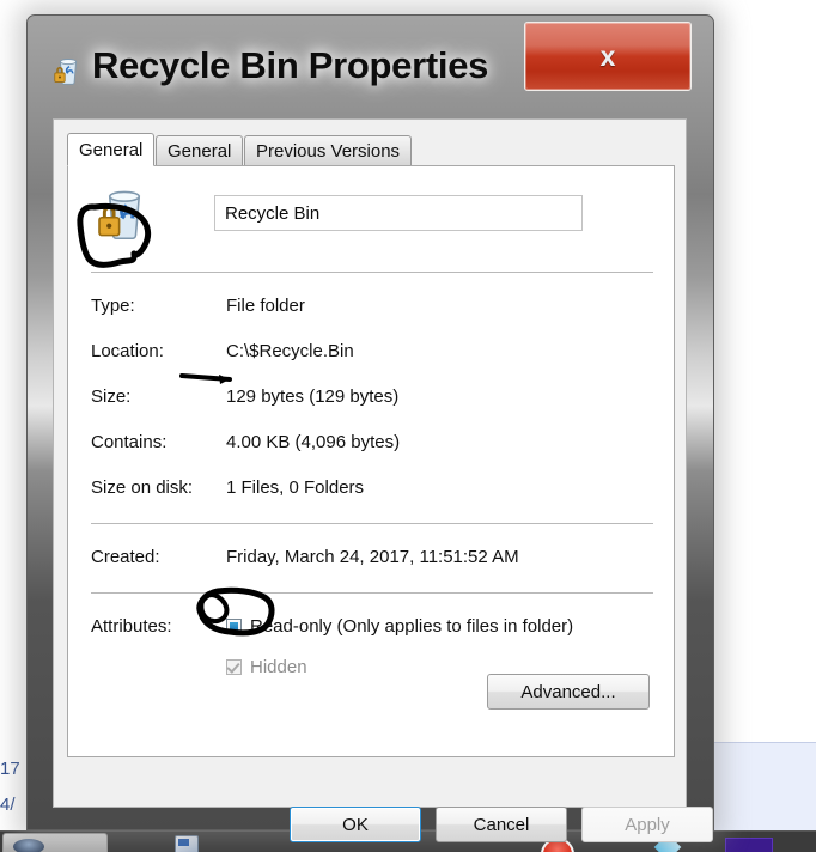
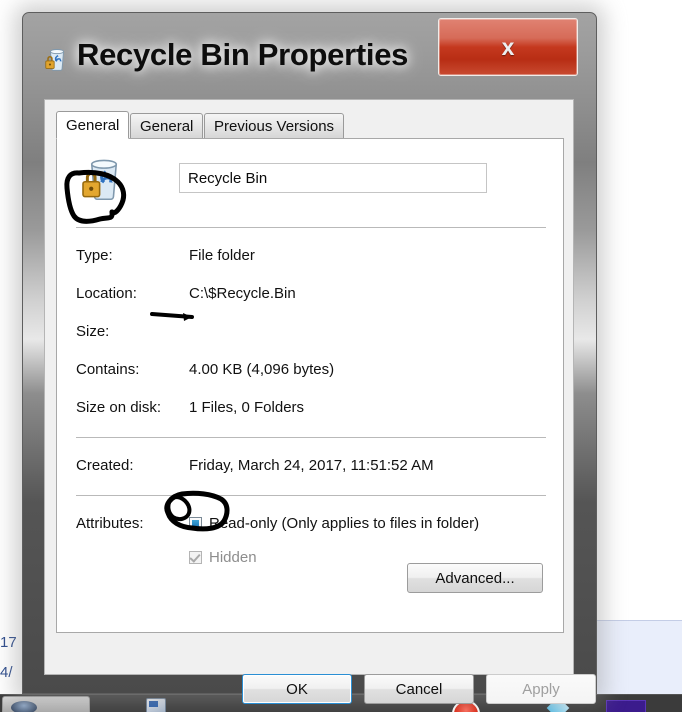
  17
  4/
  Recycle Bin Properties
  x
  General
  General
  Previous Versions
  Recycle Bin
  Type:
  File folder
  Location:
  C:\$Recycle.Bin
  Size:
- 129 bytes (129 bytes)
  Contains:
  4.00 KB (4,096 bytes)
  Size on disk:
  1 Files, 0 Folders
  Created:
  Friday, March 24, 2017, 11:51:52 AM
  Attributes:
  Rad-only (Only applies to files in folder)
  Hidden
  Advanced...
  OK
  Cancel
  Apply
